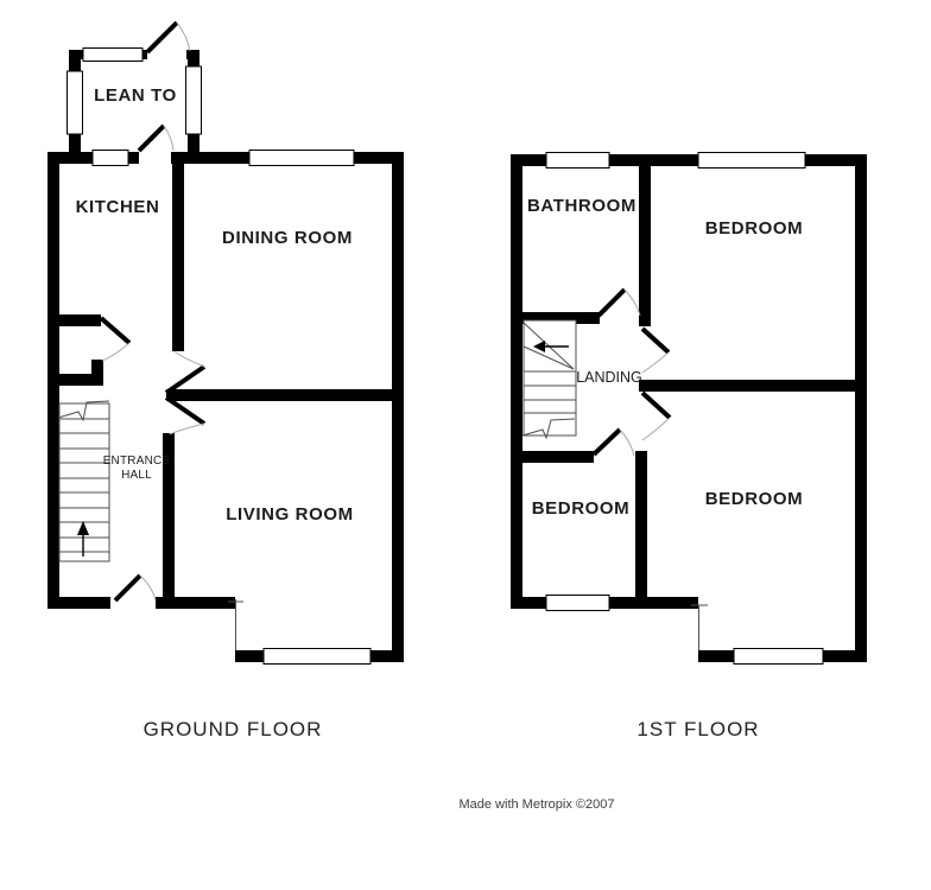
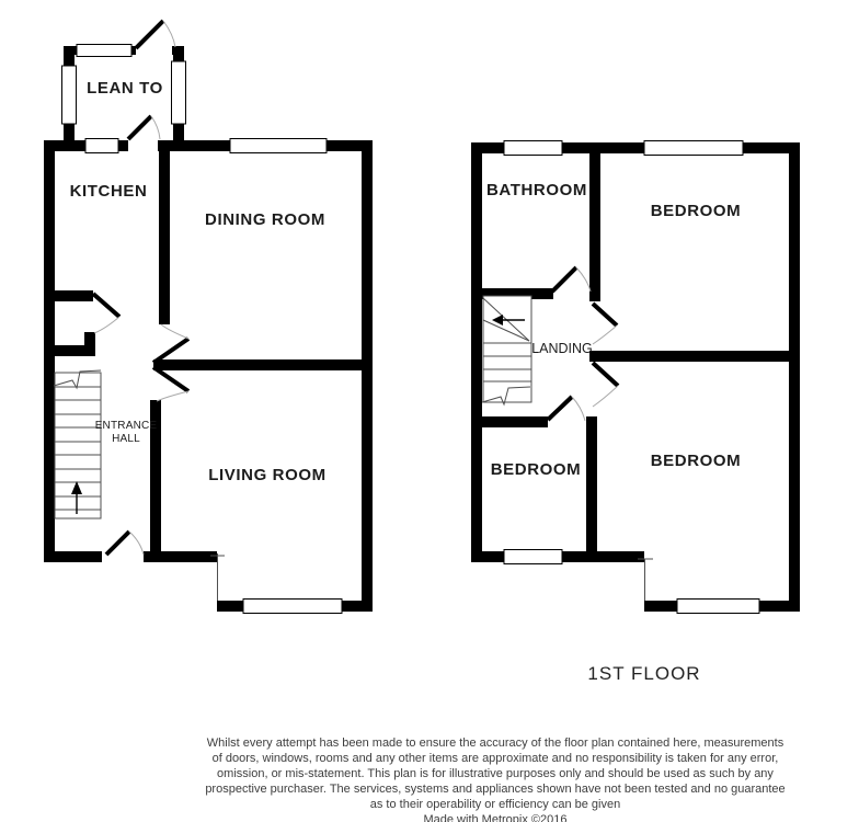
  LEAN TO
  KITCHEN
  DINING ROOM
  ENTRANCE
  HALL
  LIVING ROOM
- GROUND FLOOR
  BATHROOM
  BEDROOM
  LANDING
  BEDROOM
  BEDROOM
  1ST FLOOR
+ Whilst every attempt has been made to ensure the accuracy of the floor plan contained here, measurements
+ of doors, windows, rooms and any other items are approximate and no responsibility is taken for any error,
+ omission, or mis-statement. This plan is for illustrative purposes only and should be used as such by any
+ prospective purchaser. The services, systems and appliances shown have not been tested and no guarantee
+ as to their operability or efficiency can be given
- Made with Metropix ©2007
+ Made with Metropix ©2016
